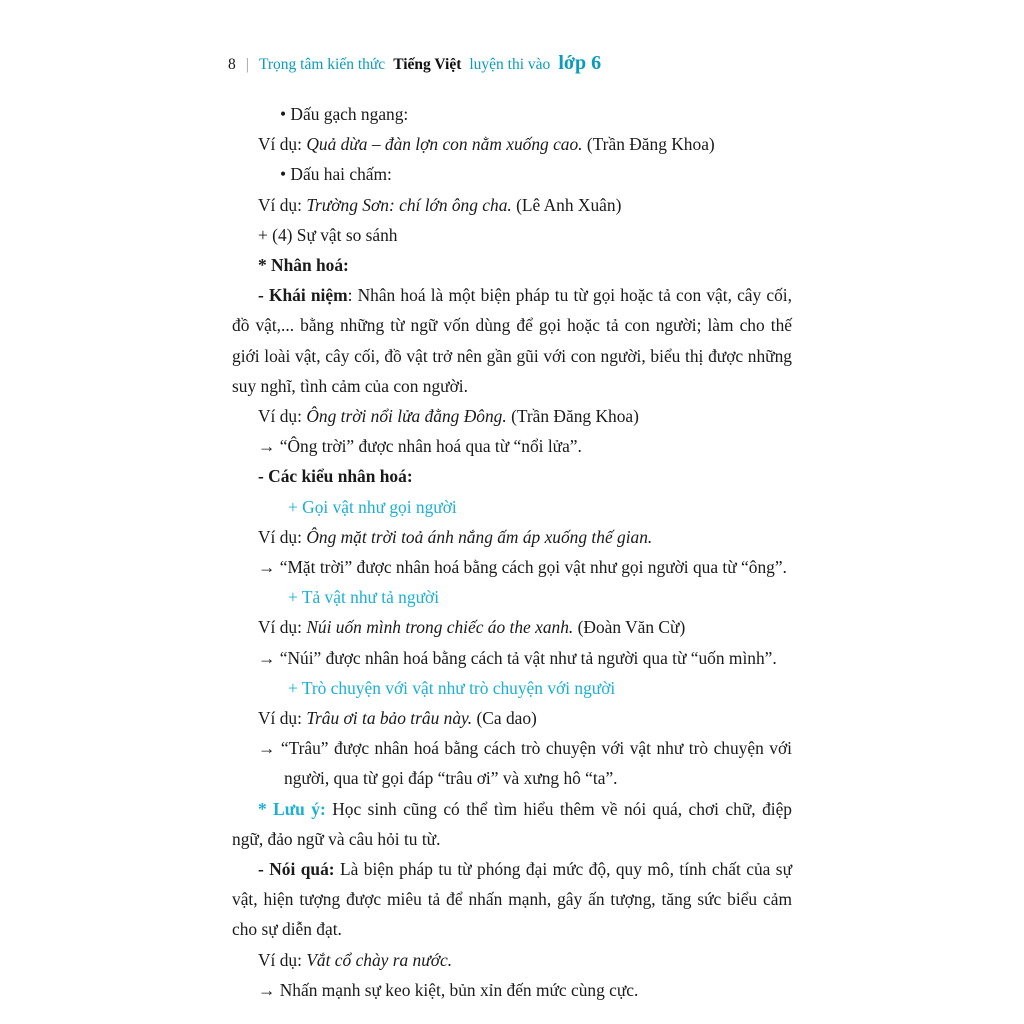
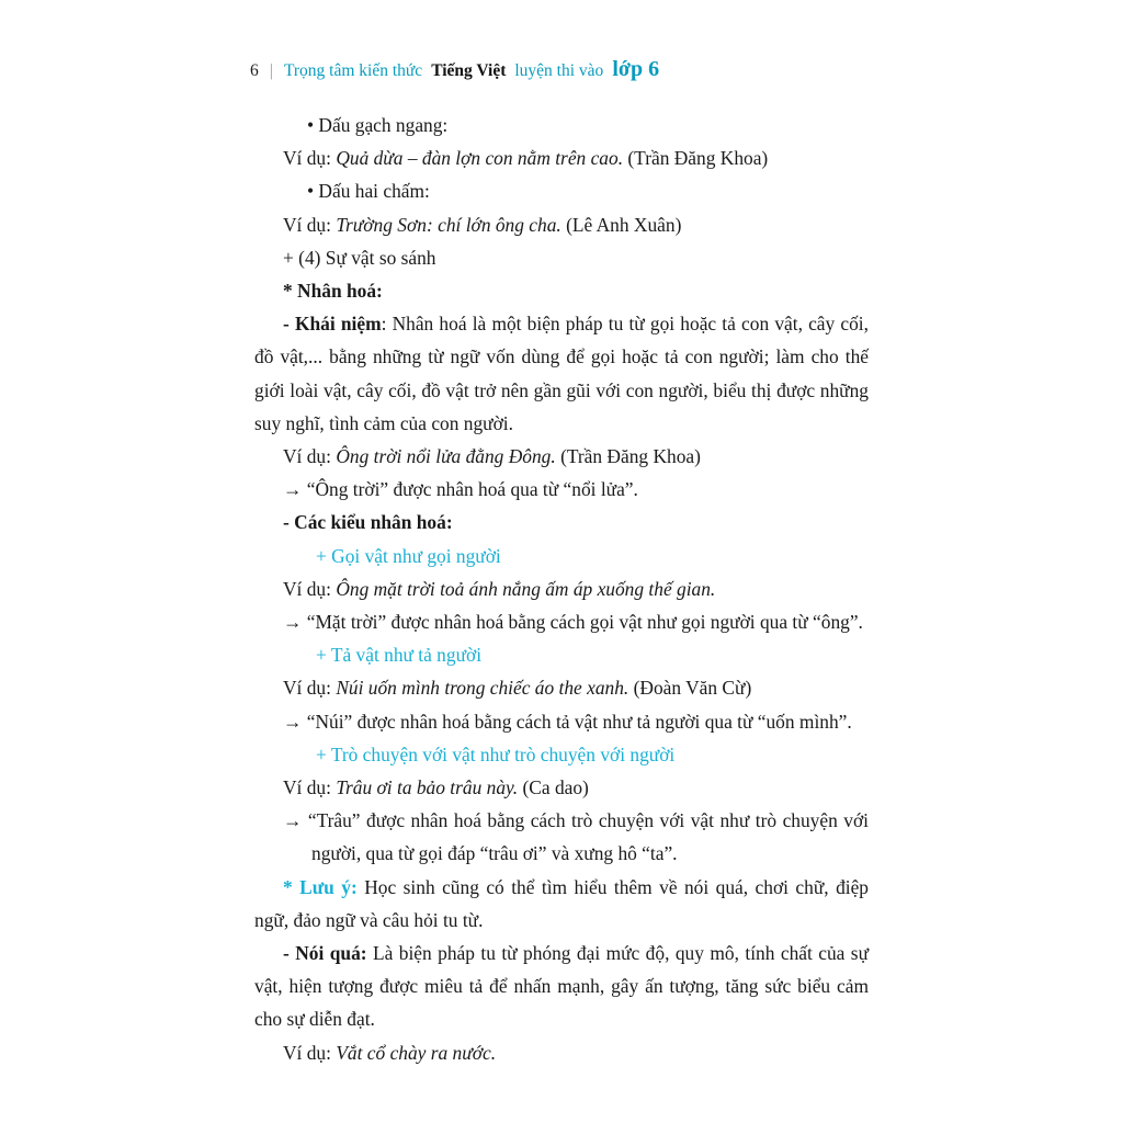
- 8
+ 6
  |
  Trọng tâm kiến thức
  Tiếng Việt
  luyện thi vào
  lớp 6
  • Dấu gạch ngang:
- Ví dụ: Quả dừa – đàn lợn con nằm xuống cao. (Trần Đăng Khoa)
+ Ví dụ: Quả dừa – đàn lợn con nằm trên cao. (Trần Đăng Khoa)
  • Dấu hai chấm:
  Ví dụ: Trường Sơn: chí lớn ông cha. (Lê Anh Xuân)
  + (4) Sự vật so sánh
  * Nhân hoá:
  - Khái niệm: Nhân hoá là một biện pháp tu từ gọi hoặc tả con vật, cây cối, đồ vật,... bằng những từ ngữ vốn dùng để gọi hoặc tả con người; làm cho thế giới loài vật, cây cối, đồ vật trở nên gần gũi với con người, biểu thị được những suy nghĩ, tình cảm của con người.
  Ví dụ: Ông trời nổi lửa đằng Đông. (Trần Đăng Khoa)
  → “Ông trời” được nhân hoá qua từ “nổi lửa”.
  - Các kiểu nhân hoá:
  + Gọi vật như gọi người
  Ví dụ: Ông mặt trời toả ánh nắng ấm áp xuống thế gian.
  → “Mặt trời” được nhân hoá bằng cách gọi vật như gọi người qua từ “ông”.
  + Tả vật như tả người
  Ví dụ: Núi uốn mình trong chiếc áo the xanh. (Đoàn Văn Cừ)
  → “Núi” được nhân hoá bằng cách tả vật như tả người qua từ “uốn mình”.
  + Trò chuyện với vật như trò chuyện với người
  Ví dụ: Trâu ơi ta bảo trâu này. (Ca dao)
  → “Trâu” được nhân hoá bằng cách trò chuyện với vật như trò chuyện với người, qua từ gọi đáp “trâu ơi” và xưng hô “ta”.
  * Lưu ý: Học sinh cũng có thể tìm hiểu thêm về nói quá, chơi chữ, điệp ngữ, đảo ngữ và câu hỏi tu từ.
  - Nói quá: Là biện pháp tu từ phóng đại mức độ, quy mô, tính chất của sự vật, hiện tượng được miêu tả để nhấn mạnh, gây ấn tượng, tăng sức biểu cảm cho sự diễn đạt.
  Ví dụ: Vắt cổ chày ra nước.
- → Nhấn mạnh sự keo kiệt, bủn xỉn đến mức cùng cực.
